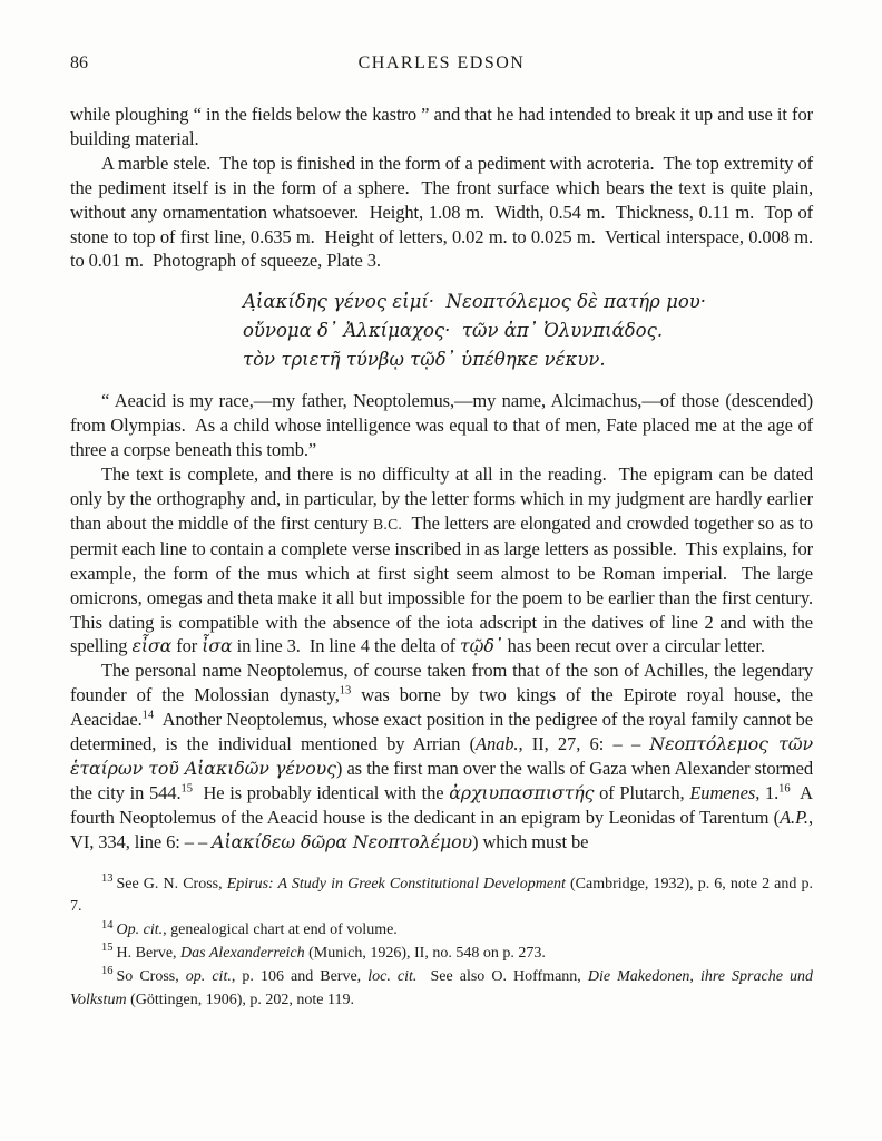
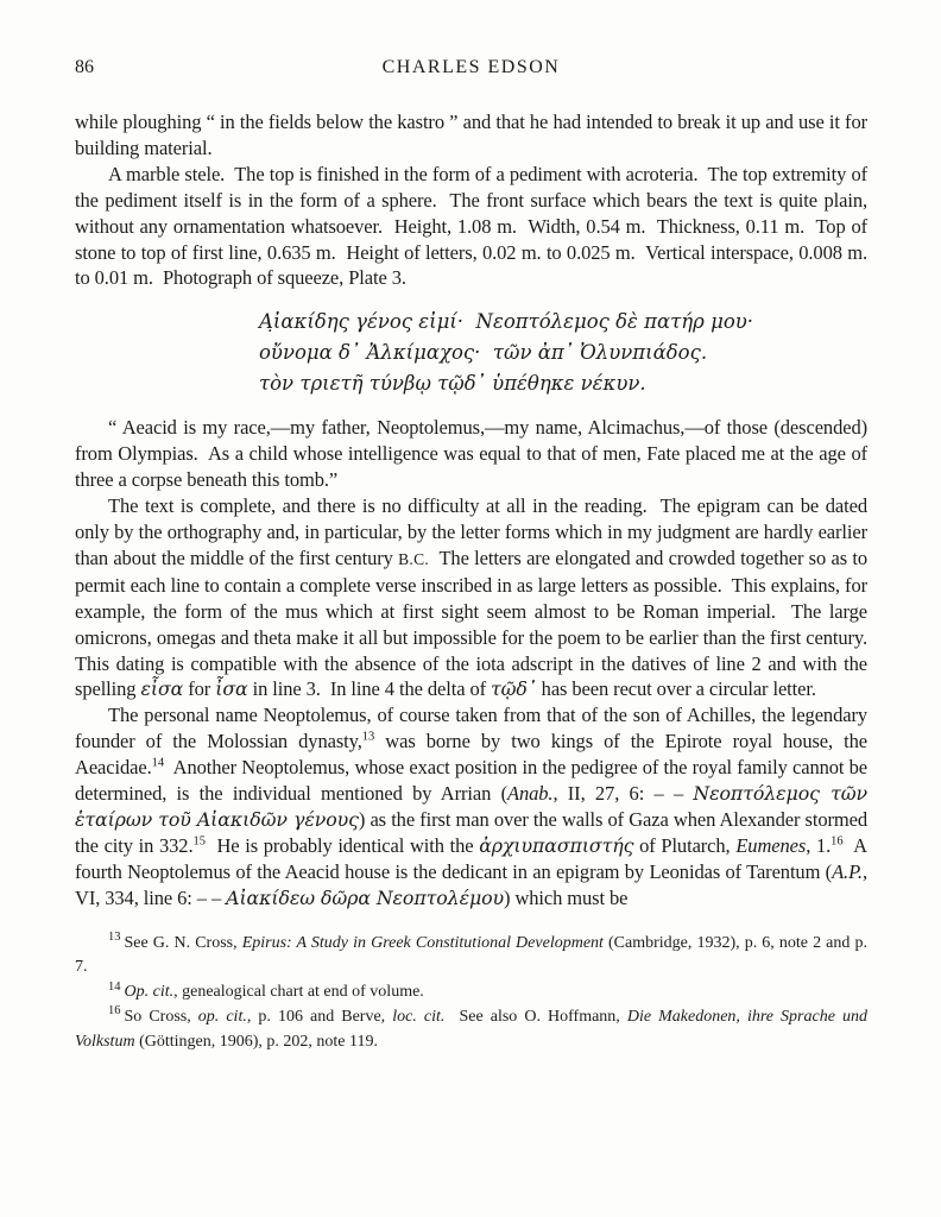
  86
  CHARLES EDSON
  while ploughing “ in the fields below the kastro ” and that he had intended to break it up and use it for building material.
  A marble stele. The top is finished in the form of a pediment with acroteria. The top extremity of the pediment itself is in the form of a sphere. The front surface which bears the text is quite plain, without any ornamentation whatsoever. Height, 1.08 m. Width, 0.54 m. Thickness, 0.11 m. Top of stone to top of first line, 0.635 m. Height of letters, 0.02 m. to 0.025 m. Vertical interspace, 0.008 m. to 0.01 m. Photograph of squeeze, Plate 3.
  Α̣ἰακίδης γένος εἰμί· Νεοπτόλεμος δὲ πατήρ μου·
  οὔνομα δ᾽ Ἀλκίμαχος· τῶν ἀπ᾽ Ὀλυνπιάδος.
  τὸν τριετῆ τύνβῳ τῷδ᾽ ὑπέθηκε νέκυν.
  “ Aeacid is my race,—my father, Neoptolemus,—my name, Alcimachus,—of those (descended) from Olympias. As a child whose intelligence was equal to that of men, Fate placed me at the age of three a corpse beneath this tomb.”
  The text is complete, and there is no difficulty at all in the reading. The epigram can be dated only by the orthography and, in particular, by the letter forms which in my judgment are hardly earlier than about the middle of the first century B.C. The letters are elongated and crowded together so as to permit each line to contain a complete verse inscribed in as large letters as possible. This explains, for example, the form of the mus which at first sight seem almost to be Roman imperial. The large omicrons, omegas and theta make it all but impossible for the poem to be earlier than the first century. This dating is compatible with the absence of the iota adscript in the datives of line 2 and with the spelling εἶσα for ἶσα in line 3. In line 4 the delta of τῷδ᾽ has been recut over a circular letter.
- The personal name Neoptolemus, of course taken from that of the son of Achilles, the legendary founder of the Molossian dynasty,13 was borne by two kings of the Epirote royal house, the Aeacidae.14 Another Neoptolemus, whose exact position in the pedigree of the royal family cannot be determined, is the individual mentioned by Arrian (Anab., II, 27, 6: – – Νεοπτόλεμος τῶν ἑταίρων τοῦ Αἰακιδῶν γένους) as the first man over the walls of Gaza when Alexander stormed the city in 544.15 He is probably identical with the ἀρχιυπασπιστής of Plutarch, Eumenes, 1.16 A fourth Neoptolemus of the Aeacid house is the dedicant in an epigram by Leonidas of Tarentum (A.P., VI, 334, line 6: – – Αἰακίδεω δῶρα Νεοπτολέμου) which must be
+ The personal name Neoptolemus, of course taken from that of the son of Achilles, the legendary founder of the Molossian dynasty,13 was borne by two kings of the Epirote royal house, the Aeacidae.14 Another Neoptolemus, whose exact position in the pedigree of the royal family cannot be determined, is the individual mentioned by Arrian (Anab., II, 27, 6: – – Νεοπτόλεμος τῶν ἑταίρων τοῦ Αἰακιδῶν γένους) as the first man over the walls of Gaza when Alexander stormed the city in 332.15 He is probably identical with the ἀρχιυπασπιστής of Plutarch, Eumenes, 1.16 A fourth Neoptolemus of the Aeacid house is the dedicant in an epigram by Leonidas of Tarentum (A.P., VI, 334, line 6: – – Αἰακίδεω δῶρα Νεοπτολέμου) which must be
  13 See G. N. Cross, Epirus: A Study in Greek Constitutional Development (Cambridge, 1932), p. 6, note 2 and p. 7.
  14 Op. cit., genealogical chart at end of volume.
- 15 H. Berve, Das Alexanderreich (Munich, 1926), II, no. 548 on p. 273.
  16 So Cross, op. cit., p. 106 and Berve, loc. cit. See also O. Hoffmann, Die Makedonen, ihre Sprache und Volkstum (Göttingen, 1906), p. 202, note 119.
